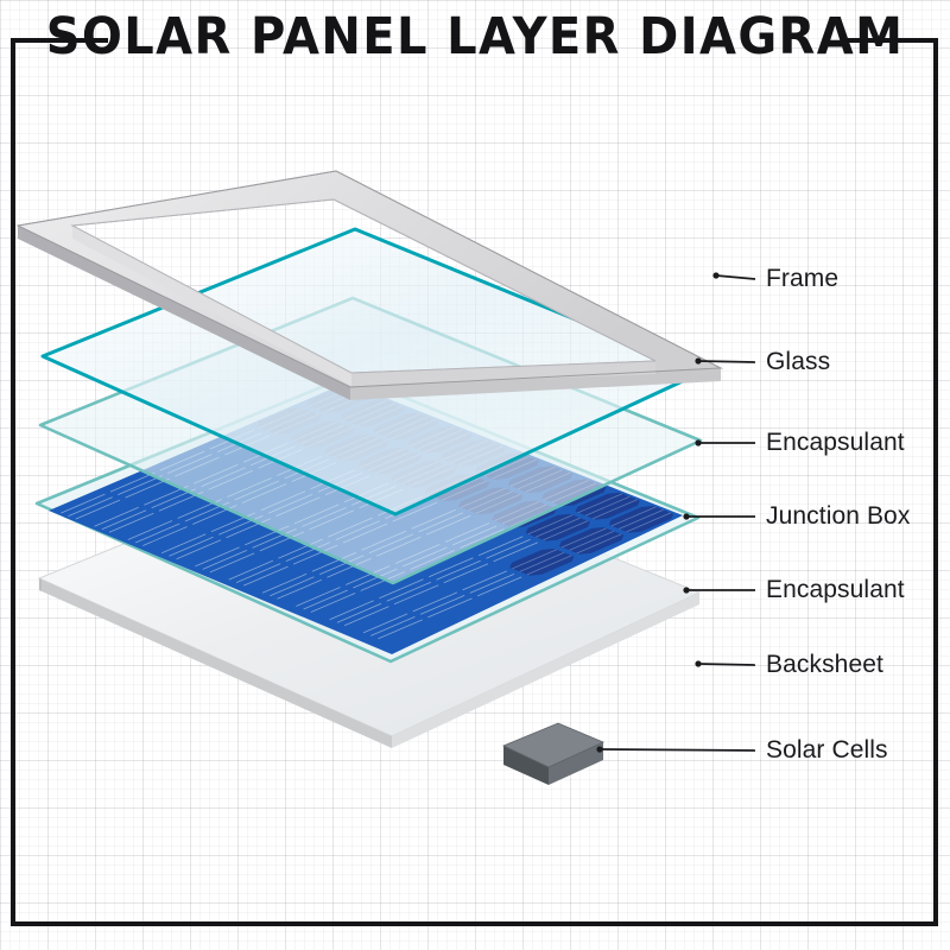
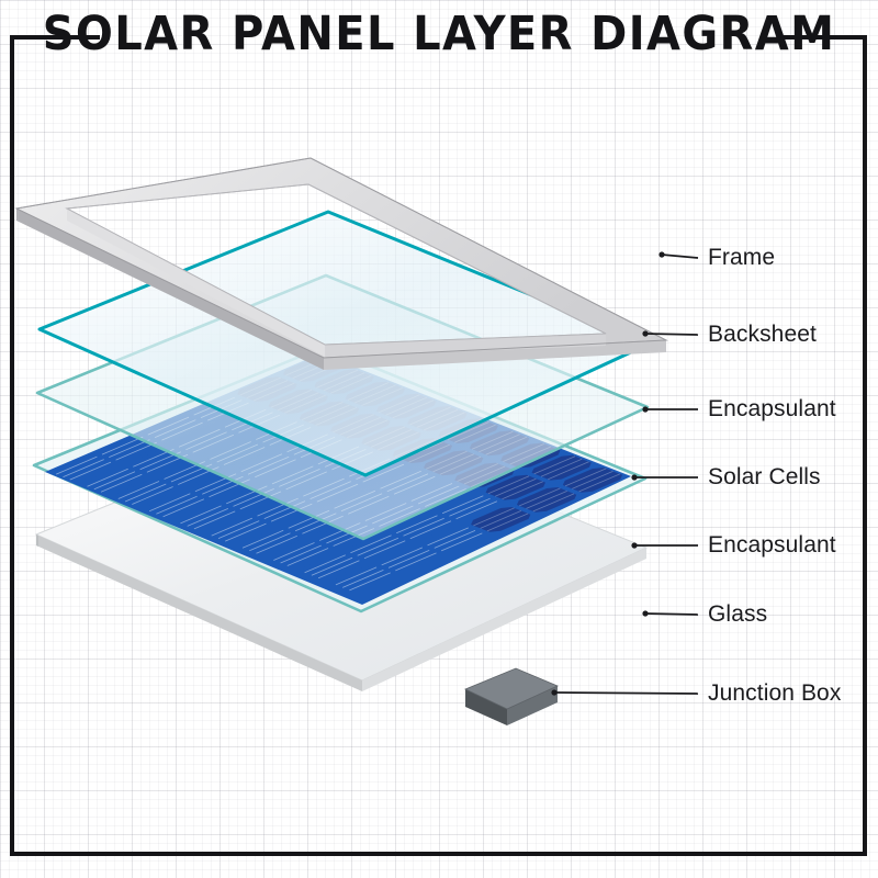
  SOLAR PANEL LAYER DIAGRAM
  Frame
- Glass
+ Backsheet
  Encapsulant
- Junction Box
+ Solar Cells
  Encapsulant
- Backsheet
+ Glass
- Solar Cells
+ Junction Box
